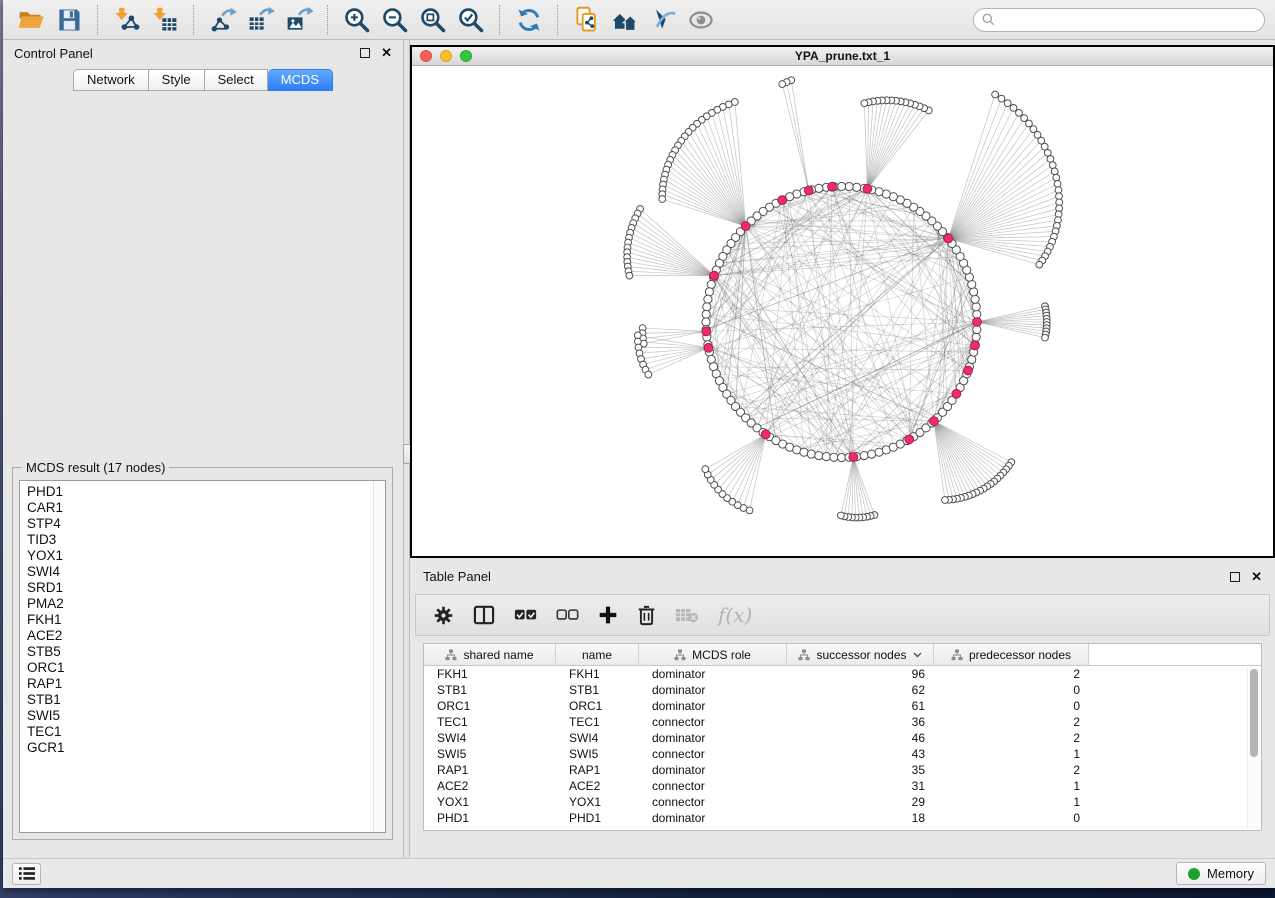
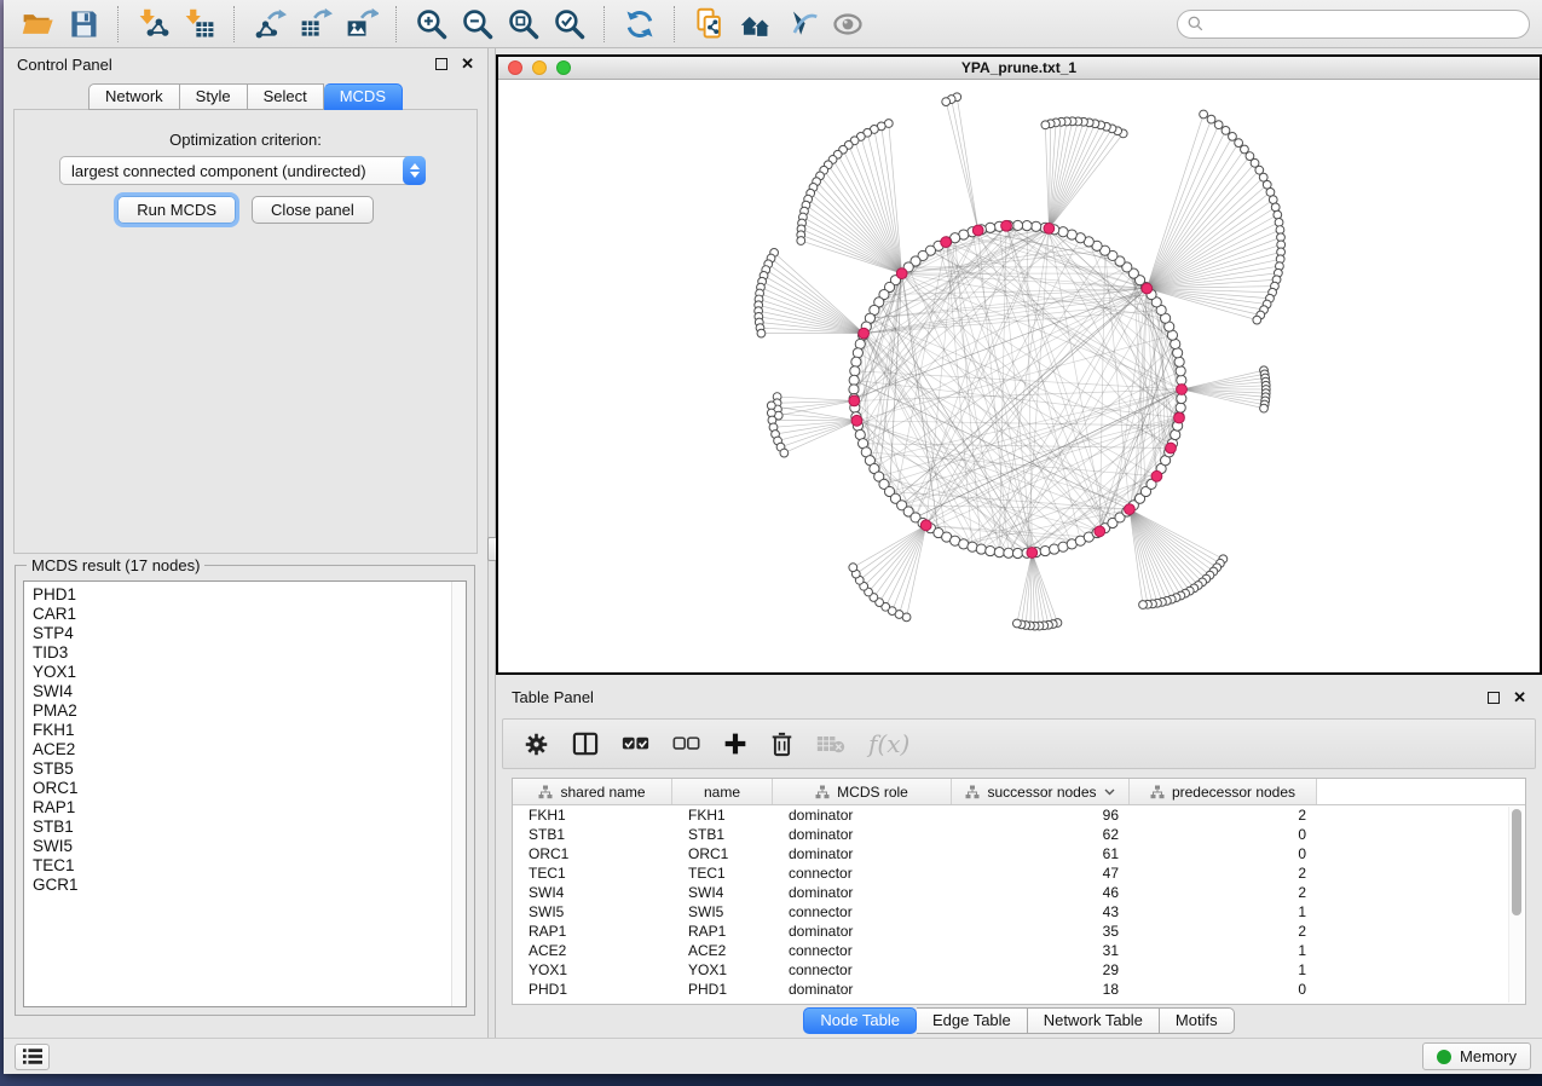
  Control Panel
  ✕
  Network
  Style
  Select
  MCDS
+ Optimization criterion:
+ largest connected component (undirected)
+ Run MCDS
+ Close panel
  MCDS result (17 nodes)
  PHD1
  CAR1
  STP4
  TID3
  YOX1
  SWI4
- SRD1
  PMA2
  FKH1
  ACE2
  STB5
  ORC1
  RAP1
  STB1
  SWI5
  TEC1
  GCR1
  YPA_prune.txt_1
  Table Panel
  ✕
  f(x)
  shared name
  name
  MCDS role
  successor nodes
  predecessor nodes
  FKH1
  FKH1
  dominator
  96
  2
  STB1
  STB1
  dominator
  62
  0
  ORC1
  ORC1
  dominator
  61
  0
  TEC1
  TEC1
  connector
- 36
+ 47
  2
  SWI4
  SWI4
  dominator
  46
  2
  SWI5
  SWI5
  connector
  43
  1
  RAP1
  RAP1
  dominator
  35
  2
  ACE2
  ACE2
  connector
  31
  1
  YOX1
  YOX1
  connector
  29
  1
  PHD1
  PHD1
  dominator
  18
  0
+ Node Table
+ Edge Table
+ Network Table
+ Motifs
  Memory
